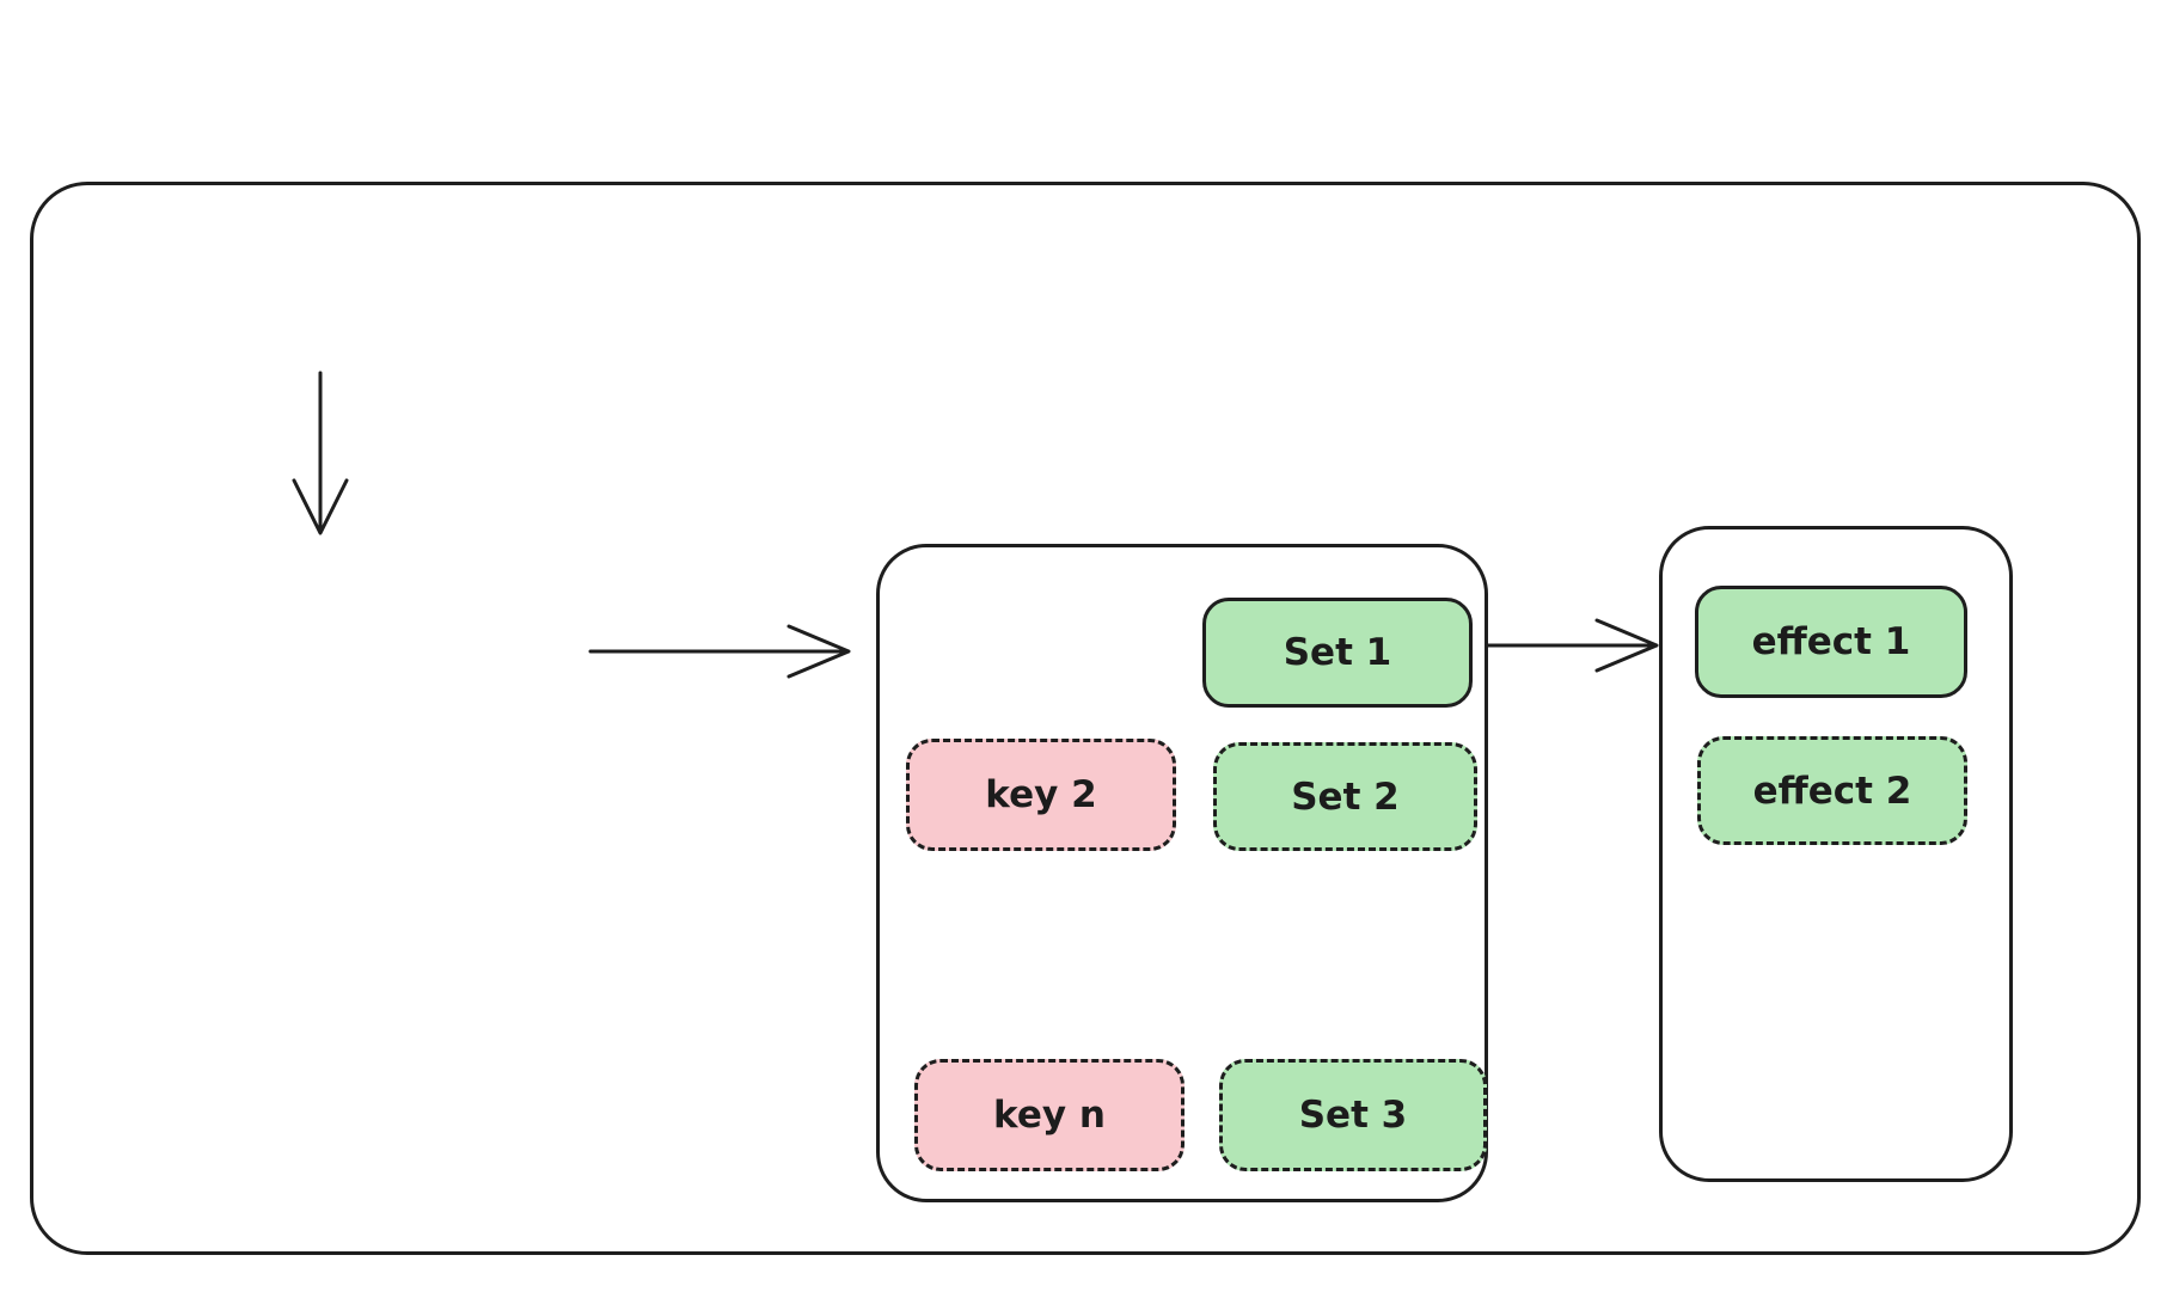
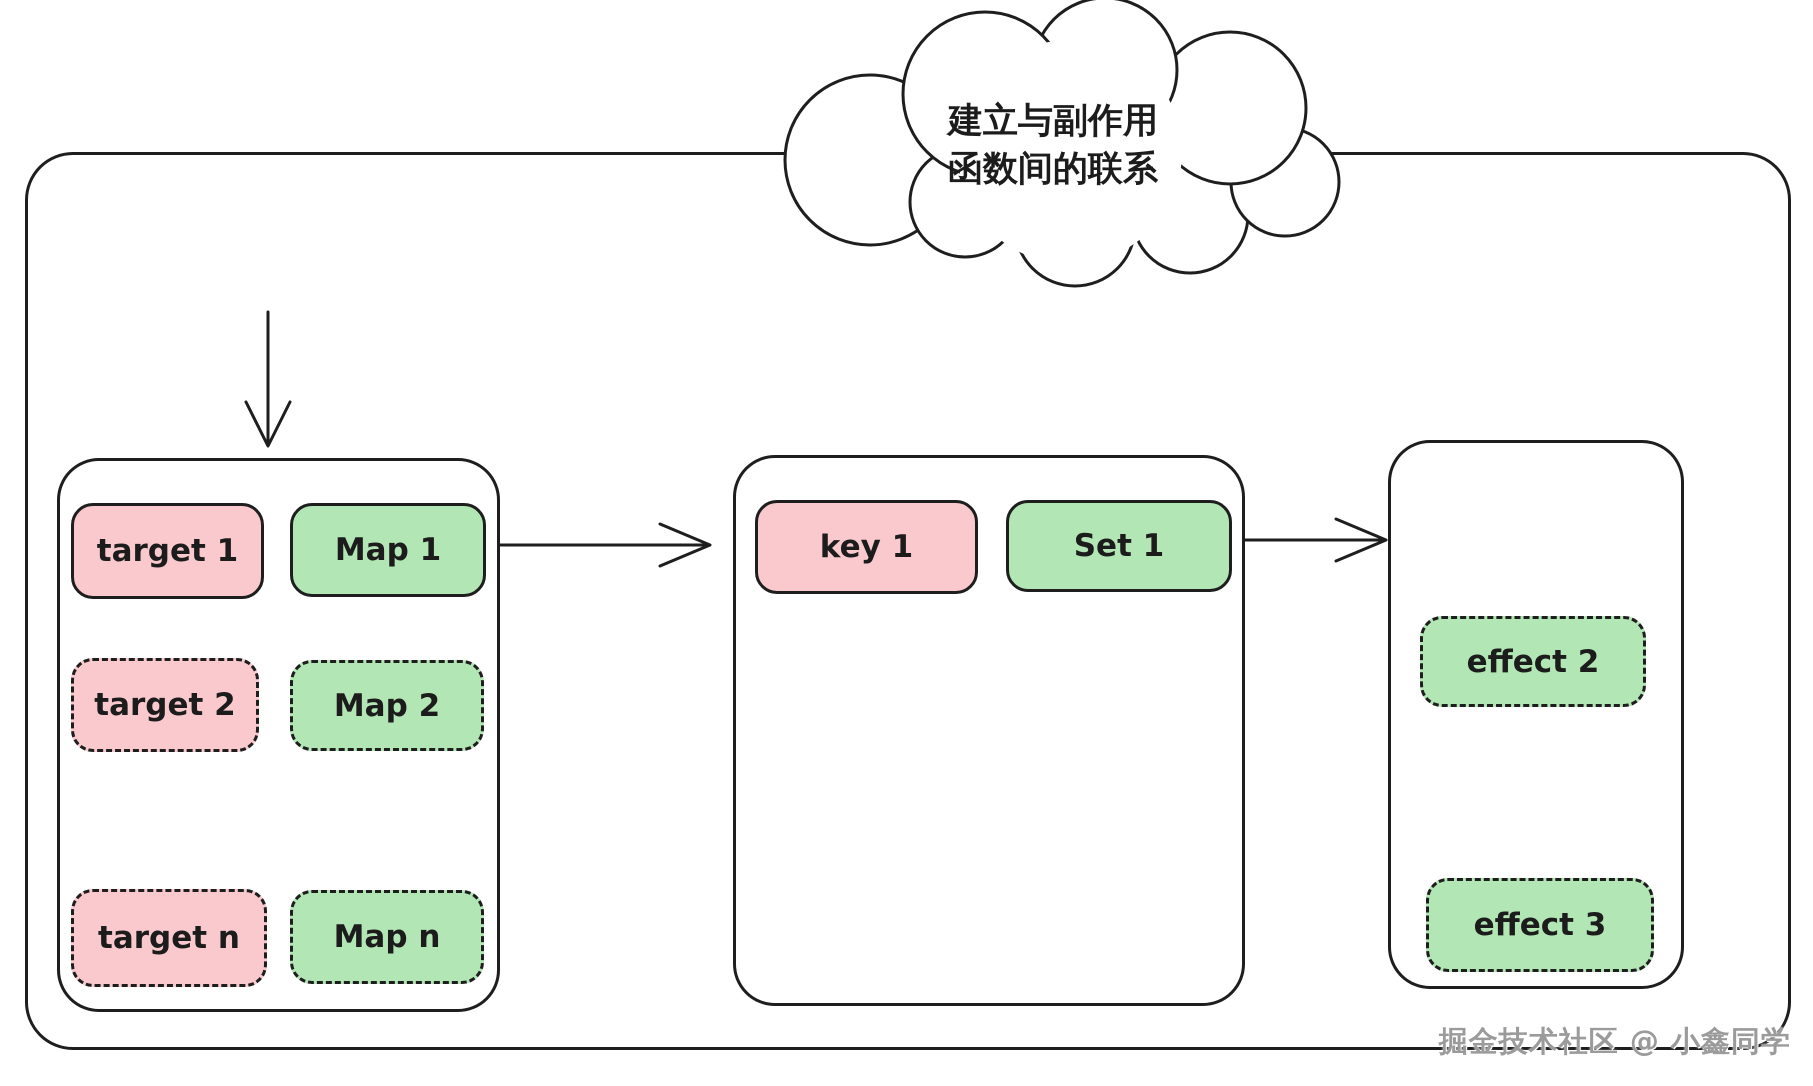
+ 建立与副作用
+ 函数间的联系
+ target 1
+ Map 1
+ target 2
+ Map 2
+ target n
+ Map n
+ key 1
  Set 1
- key 2
- Set 2
- key n
- Set 3
- effect 1
  effect 2
+ effect 3
+ 掘金技术社区 @ 小鑫同学
